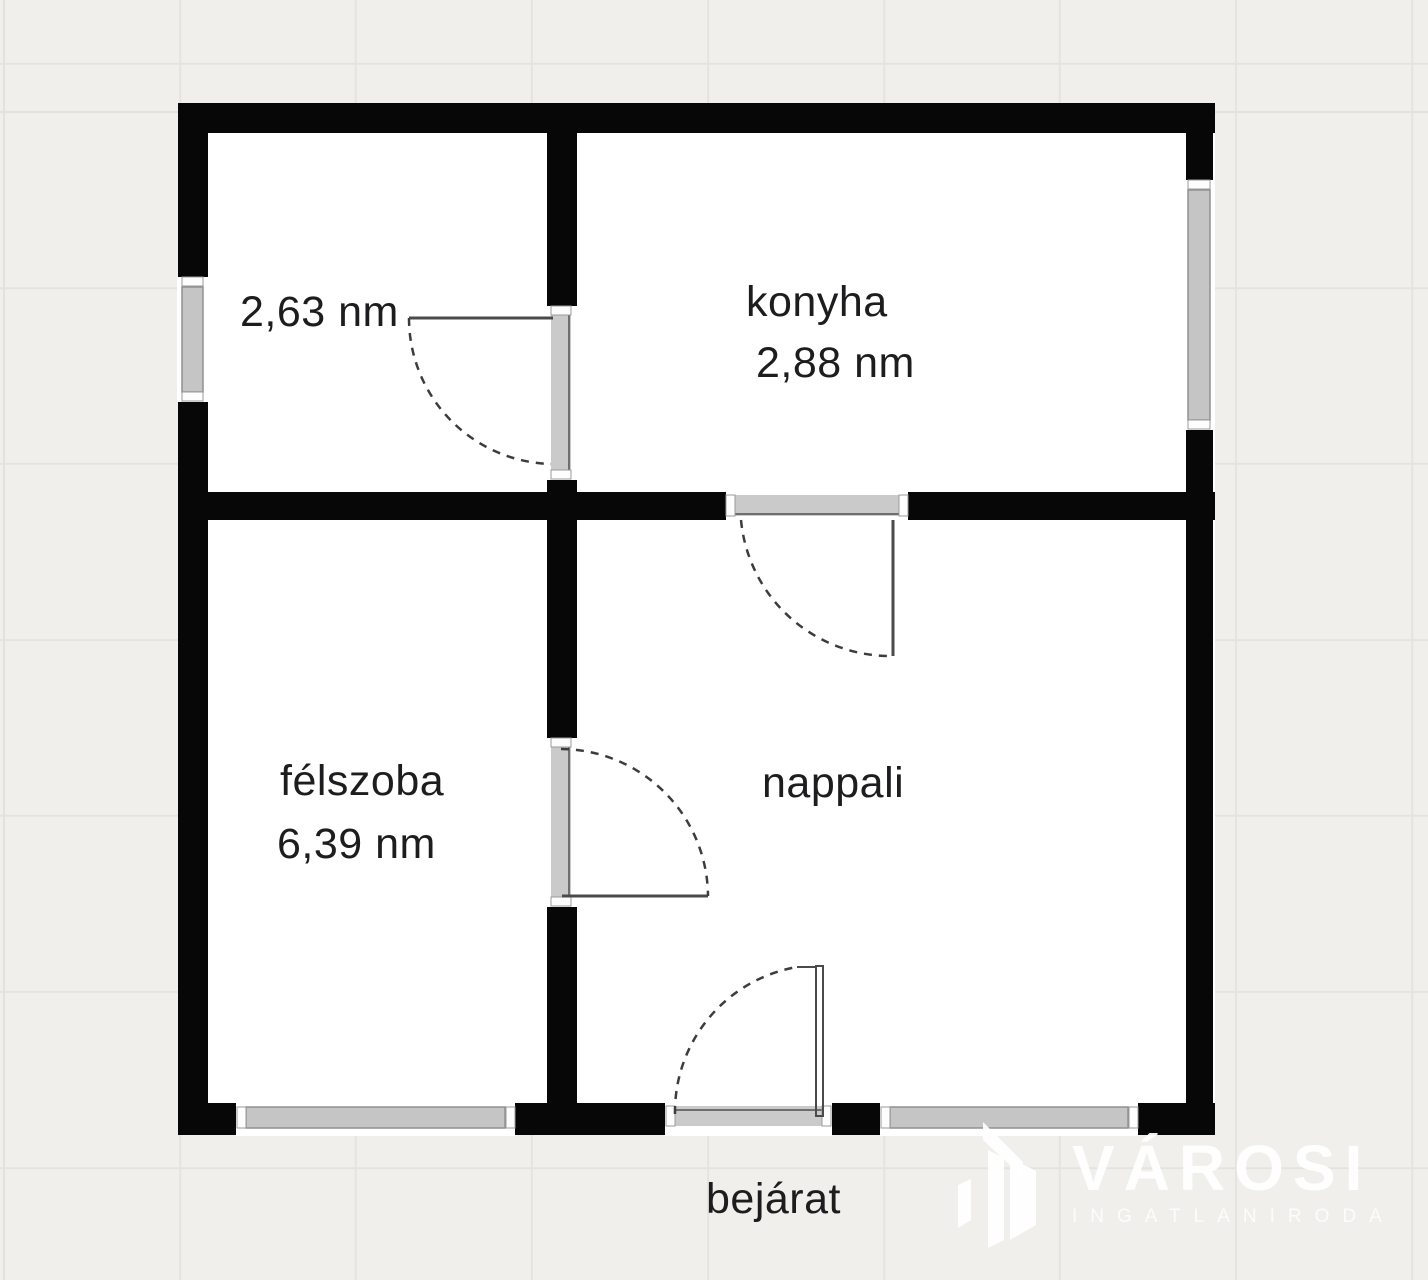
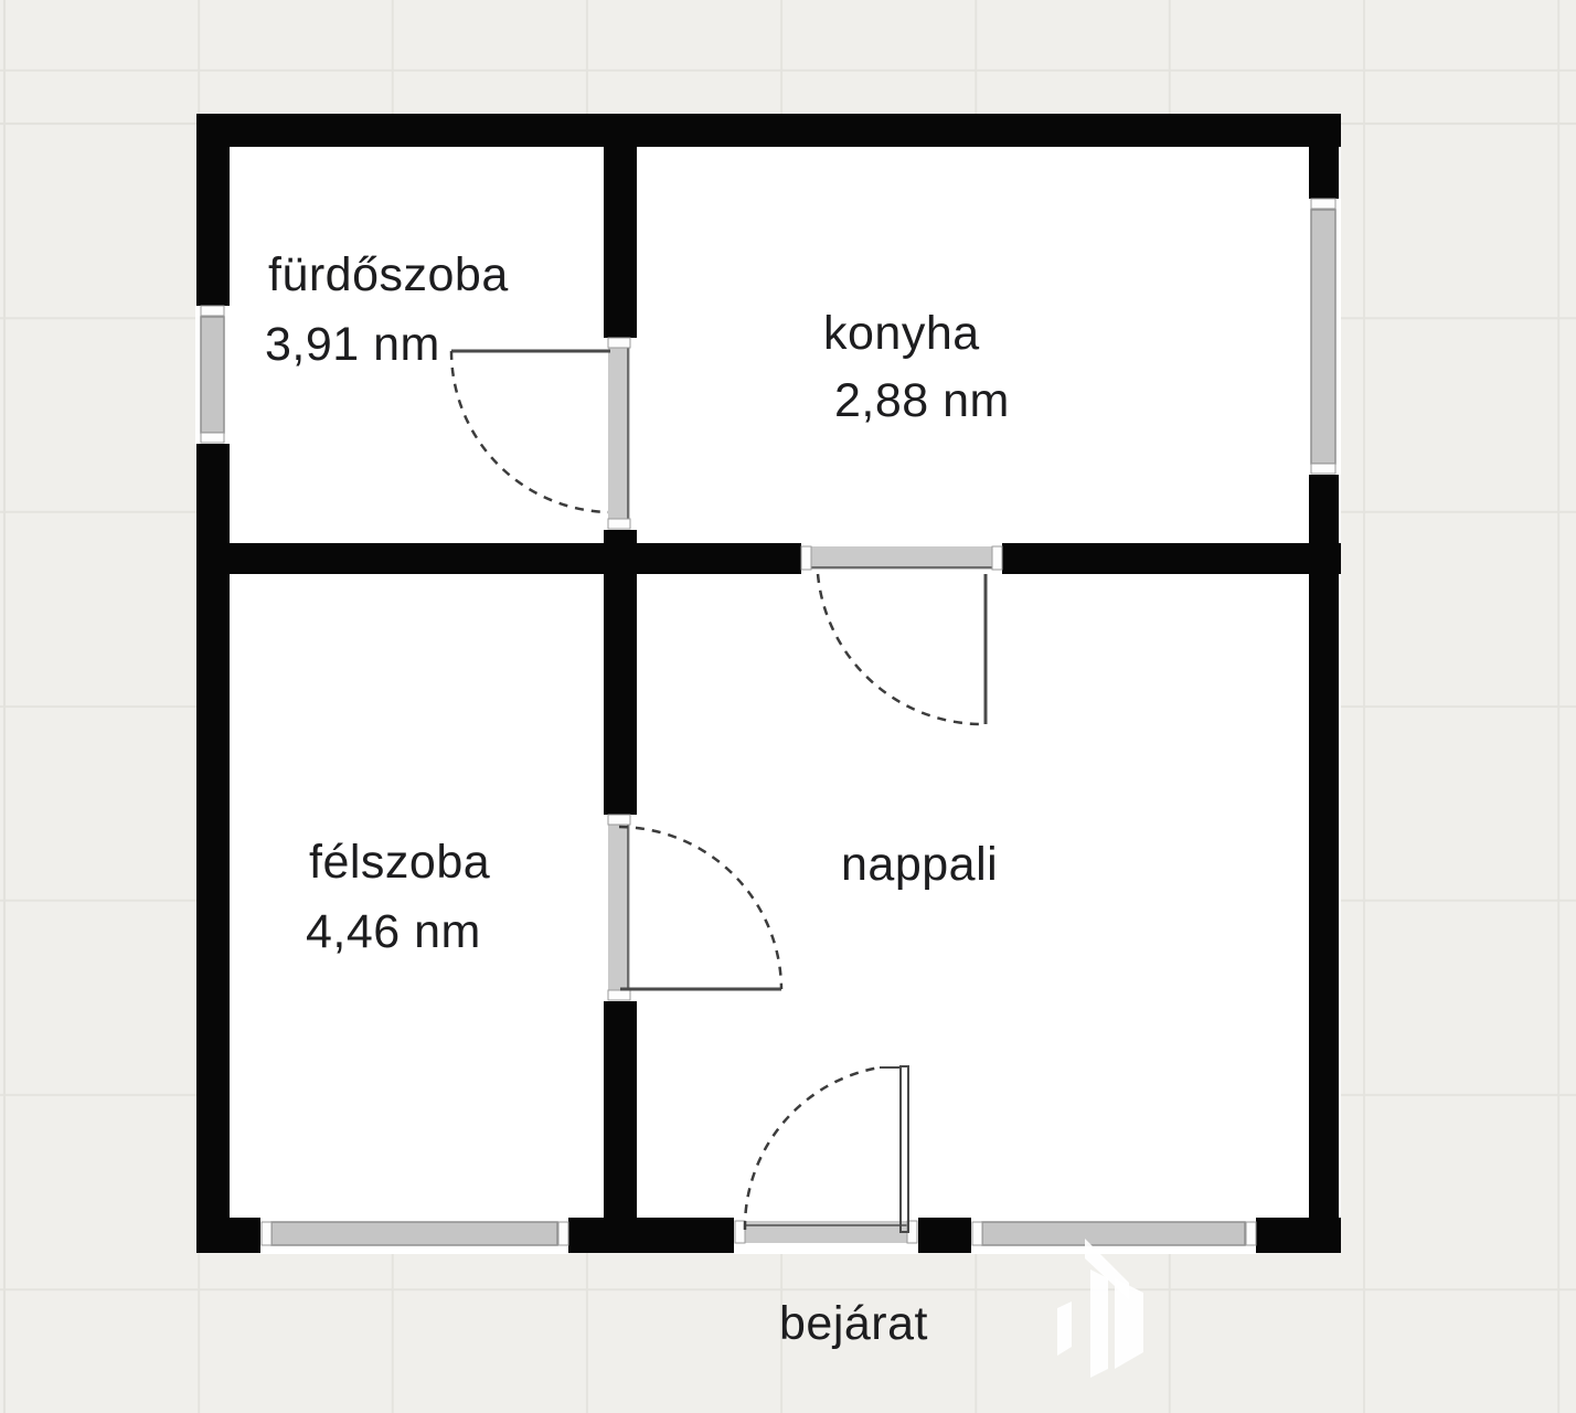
+ fürdőszoba
- 2,63 nm
+ 3,91 nm
  konyha
  2,88 nm
  félszoba
- 6,39 nm
+ 4,46 nm
  nappali
  bejárat
- VÁROSI
- INGATLANIRODA
